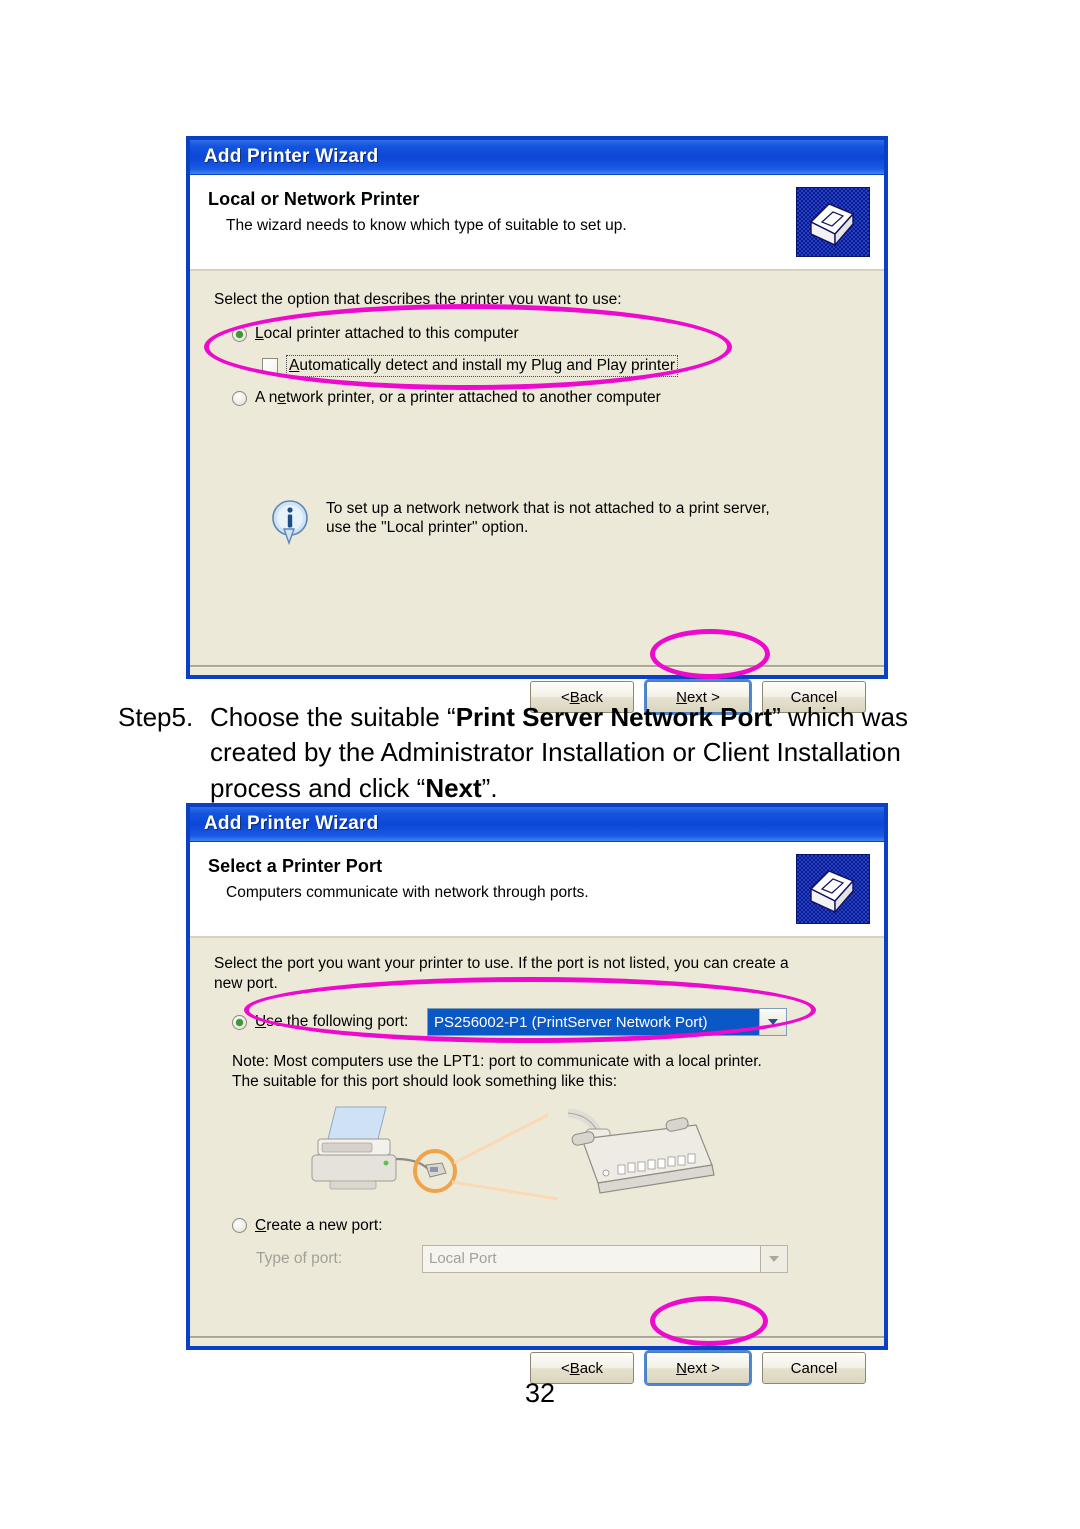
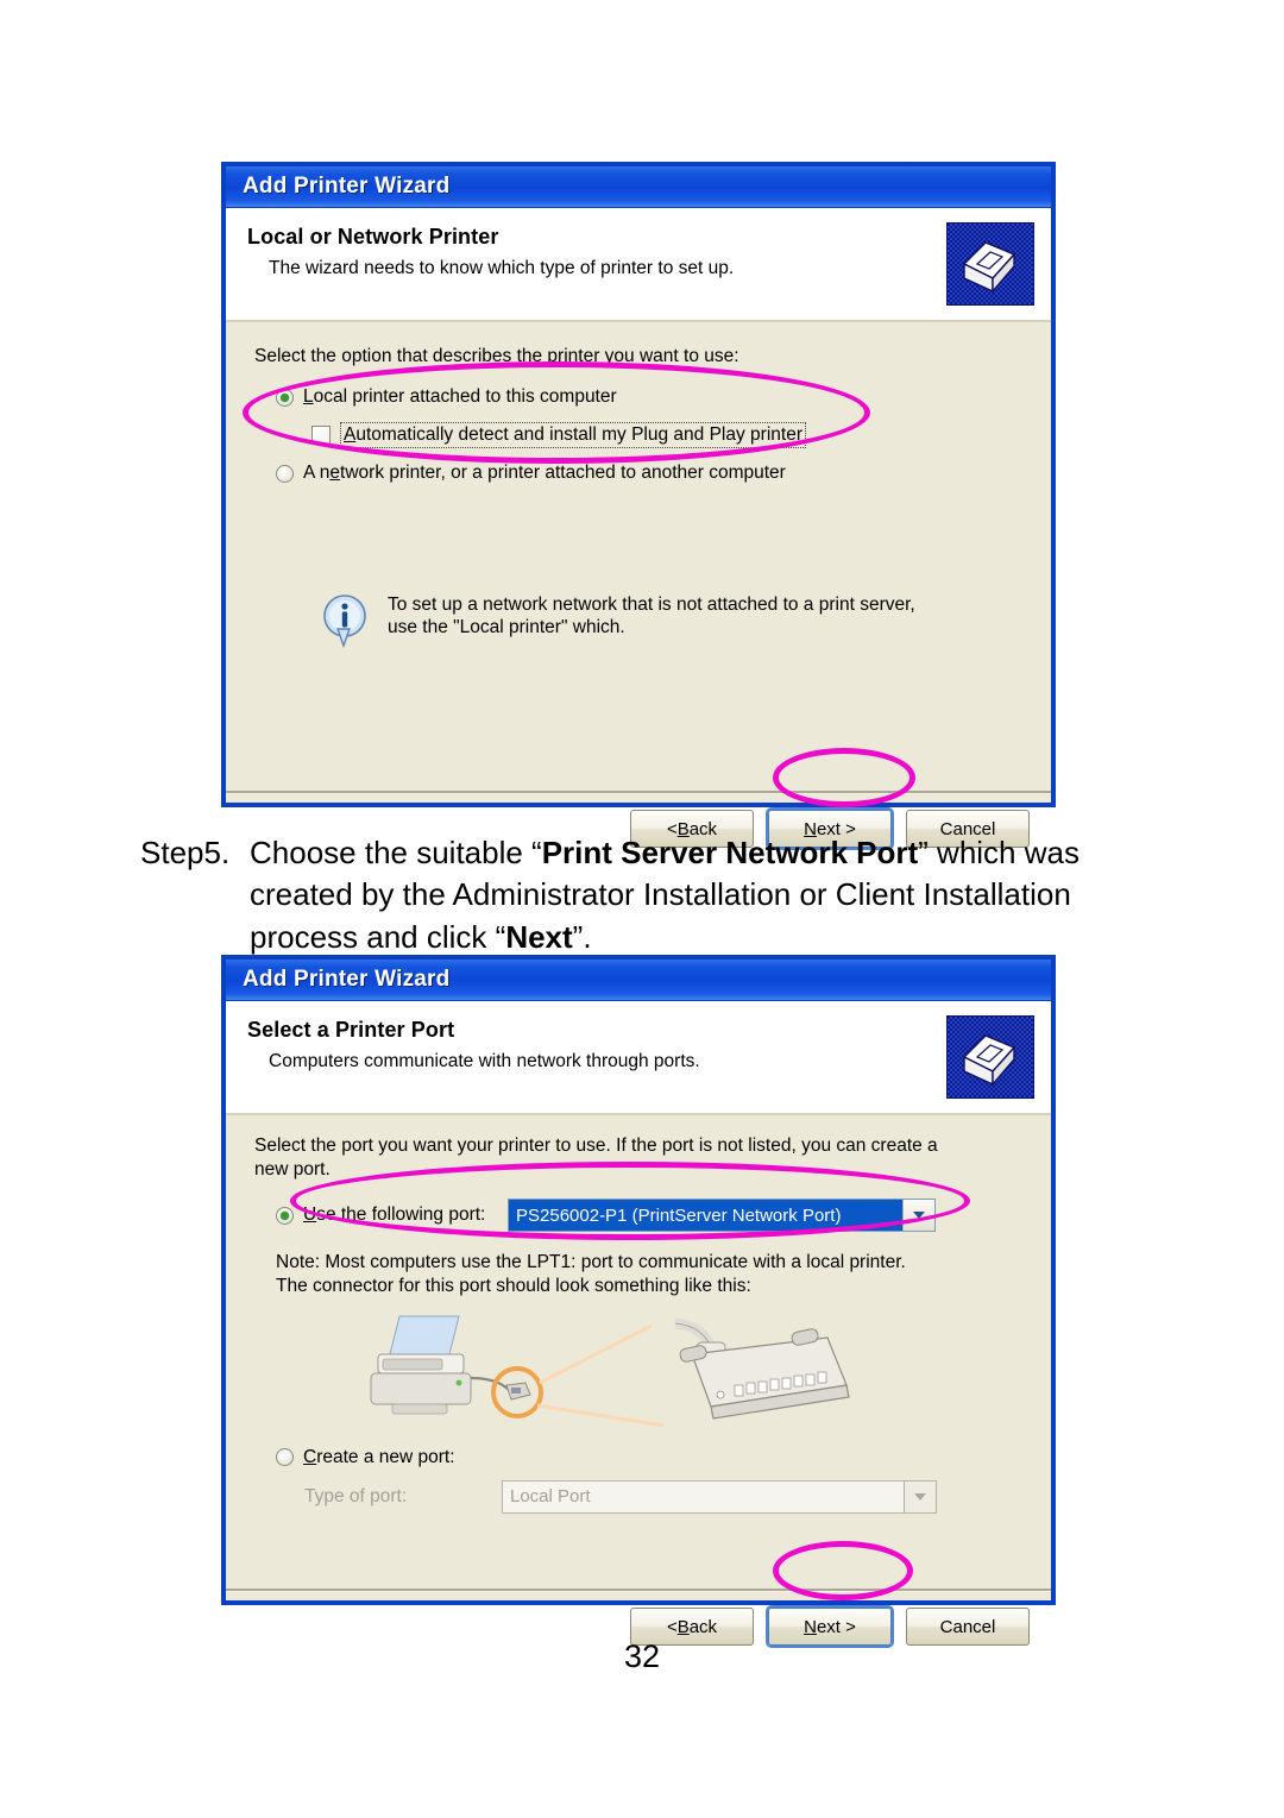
  Add Printer Wizard
  Local or Network Printer
- The wizard needs to know which type of suitable to set up.
+ The wizard needs to know which type of printer to set up.
  Select the option that describes the printer you want to use:
  Local printer attached to this computer
  Automatically detect and install my Plug and Play printer
  A network printer, or a printer attached to another computer
  To set up a network network that is not attached to a print server,
- use the "Local printer" option.
+ use the "Local printer" which.
  <
  B
  ack
  N
  ext >
  Cancel
  Step5.
  Choose the suitable “Print Server Network Port” which was created by the Administrator Installation or Client Installation process and click “Next”.
  Add Printer Wizard
  Select a Printer Port
  Computers communicate with network through ports.
  Select the port you want your printer to use. If the port is not listed, you can create a
  new port.
  Use the following port:
  PS256002-P1 (PrintServer Network Port)
  Note: Most computers use the LPT1: port to communicate with a local printer.
- The suitable for this port should look something like this:
+ The connector for this port should look something like this:
  Create a new port:
  Type of port:
  Local Port
  <
  B
  ack
  N
  ext >
  Cancel
  32
